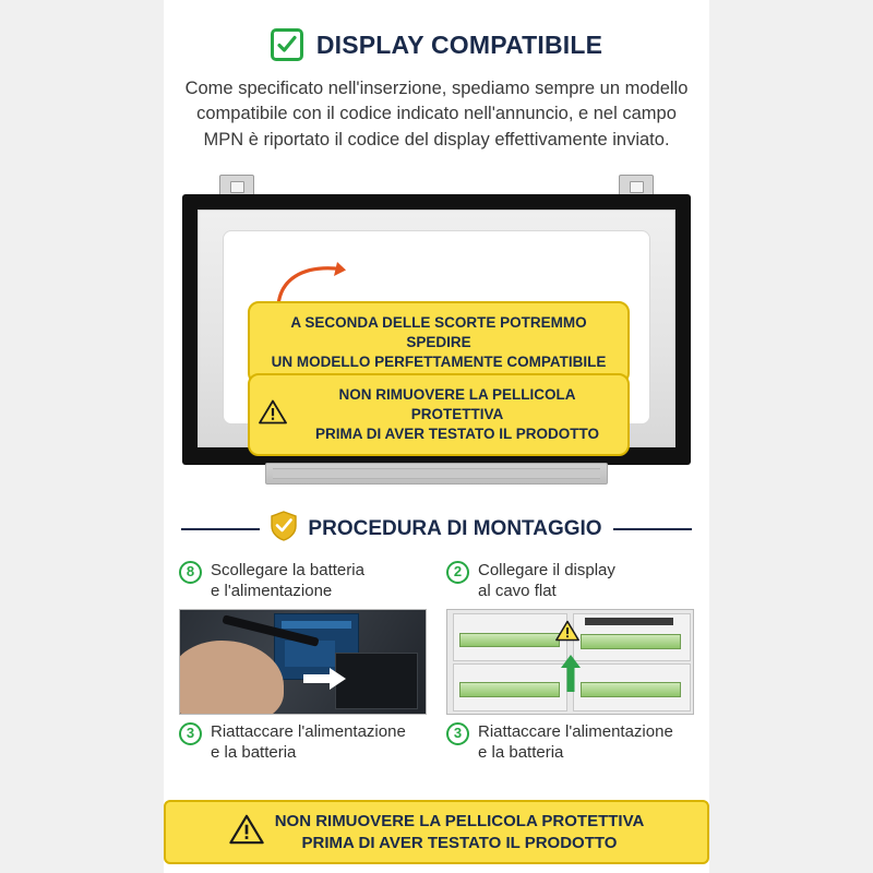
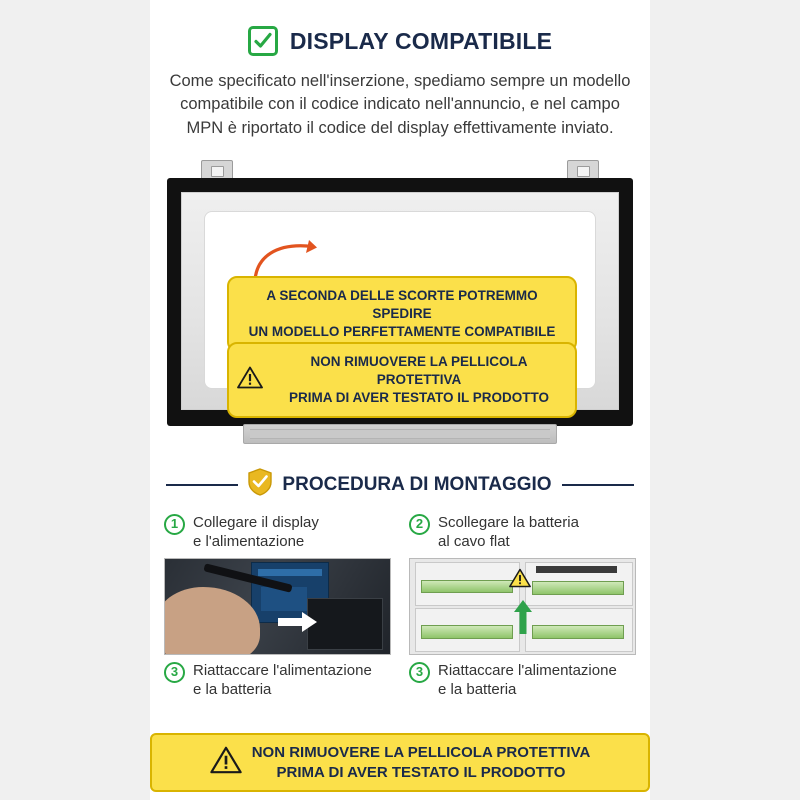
  DISPLAY COMPATIBILE
  Come specificato nell'inserzione, spediamo sempre un modello compatibile con il codice indicato nell'annuncio, e nel campo MPN è riportato il codice del display effettivamente inviato.
  A SECONDA DELLE SCORTE POTREMMO SPEDIRE
  UN MODELLO PERFETTAMENTE COMPATIBILE
  NON RIMUOVERE LA PELLICOLA PROTETTIVA
  PRIMA DI AVER TESTATO IL PRODOTTO
  PROCEDURA DI MONTAGGIO
- 8
+ 1
- Scollegare la batteria
+ Collegare il display
  e l'alimentazione
  2
- Collegare il display
+ Scollegare la batteria
  al cavo flat
  3
  Riattaccare l'alimentazione
  e la batteria
  3
  Riattaccare l'alimentazione
  e la batteria
  NON RIMUOVERE LA PELLICOLA PROTETTIVA
  PRIMA DI AVER TESTATO IL PRODOTTO
